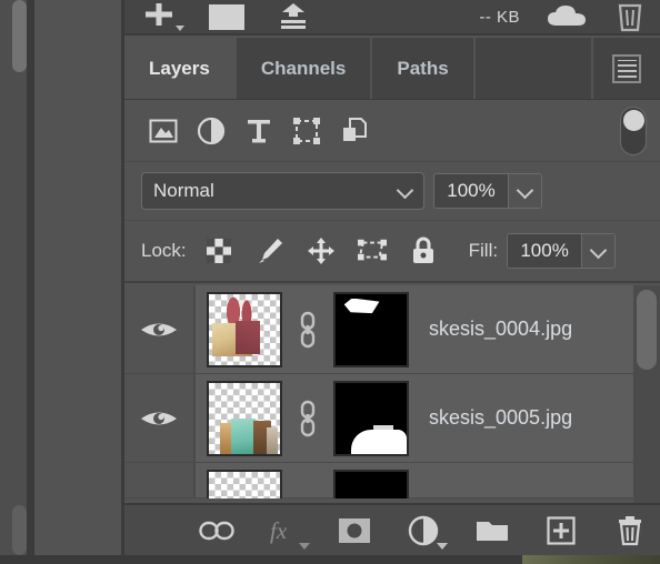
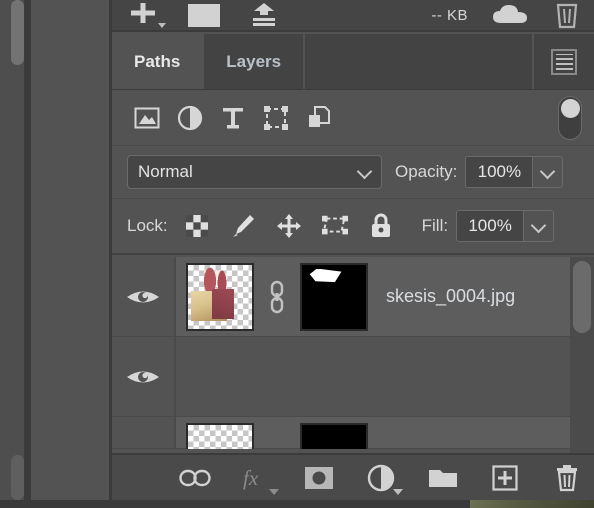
  -- KB
- Layers
+ Paths
- Channels
- Paths
+ Layers
  Normal
+ Opacity:
  100%
  Lock:
  Fill:
  100%
  skesis_0004.jpg
- skesis_0005.jpg
  fx
